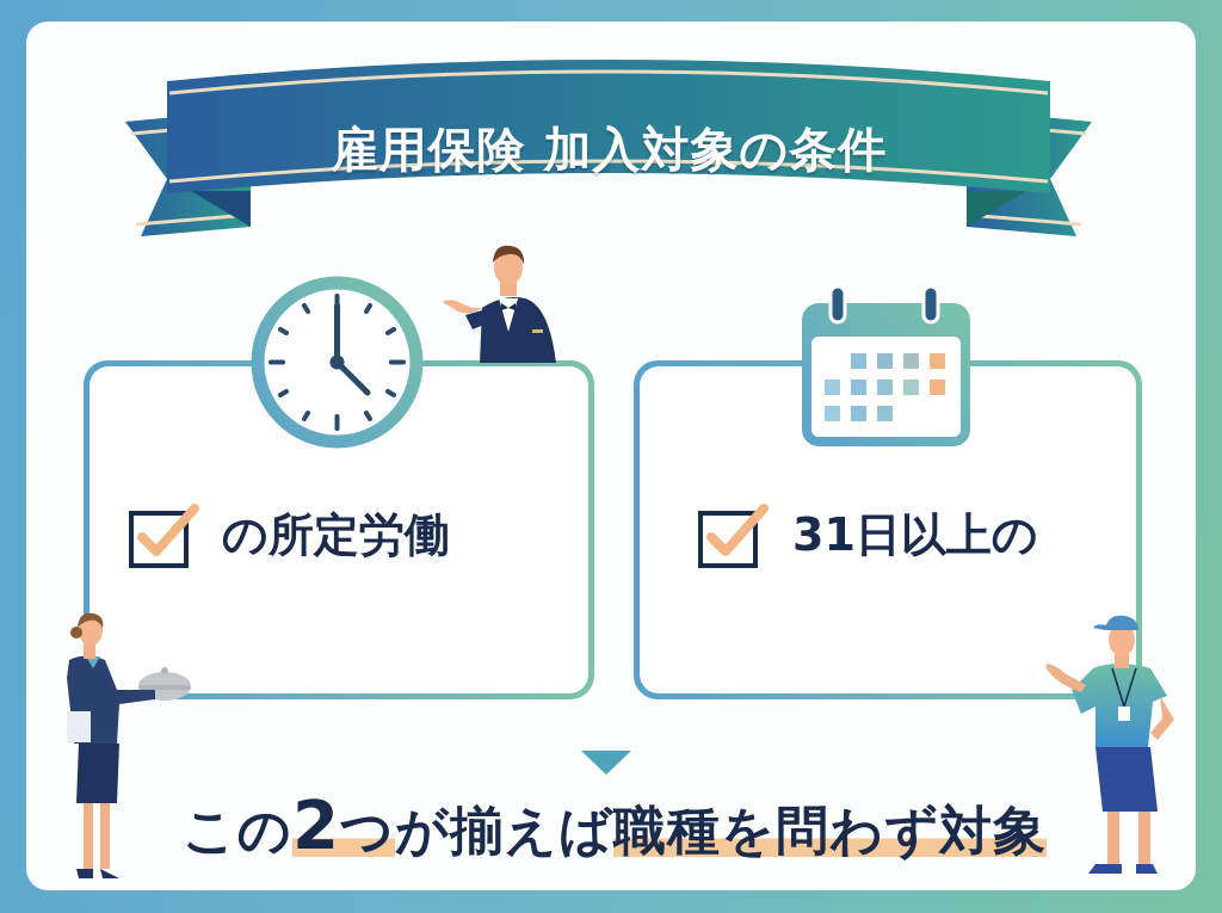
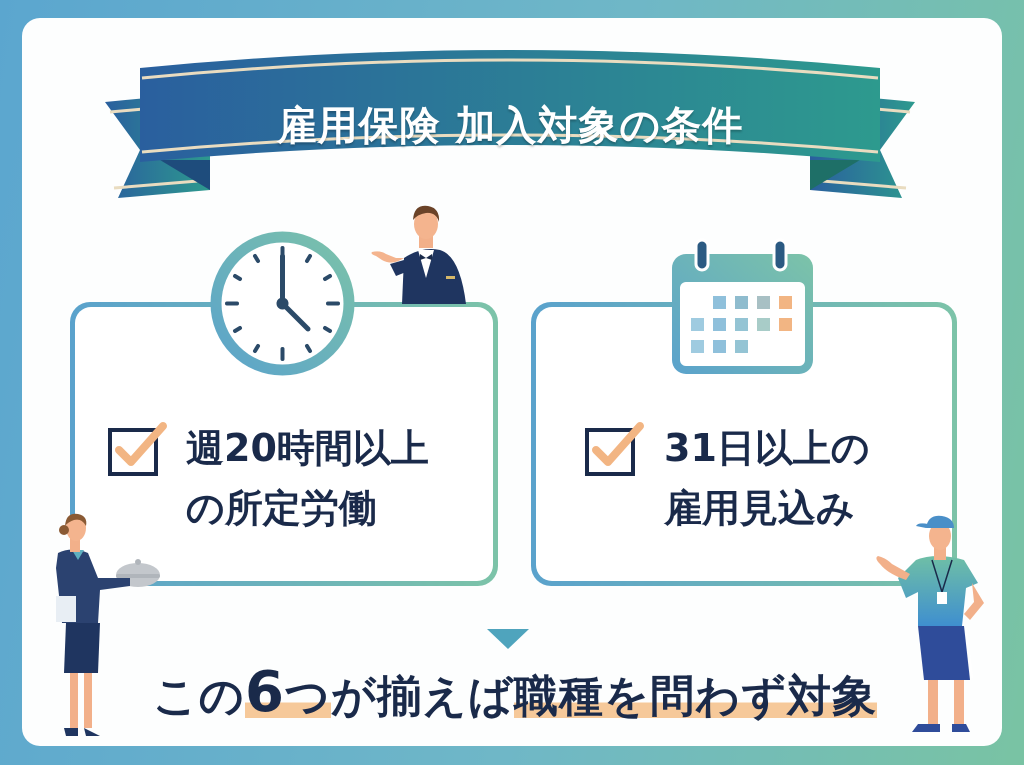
  雇用保険 加入対象の条件
+ 週20時間以上
  の所定労働
  31日以上の
+ 雇用見込み
- この2つが揃えば職種を問わず対象
+ この6つが揃えば職種を問わず対象
